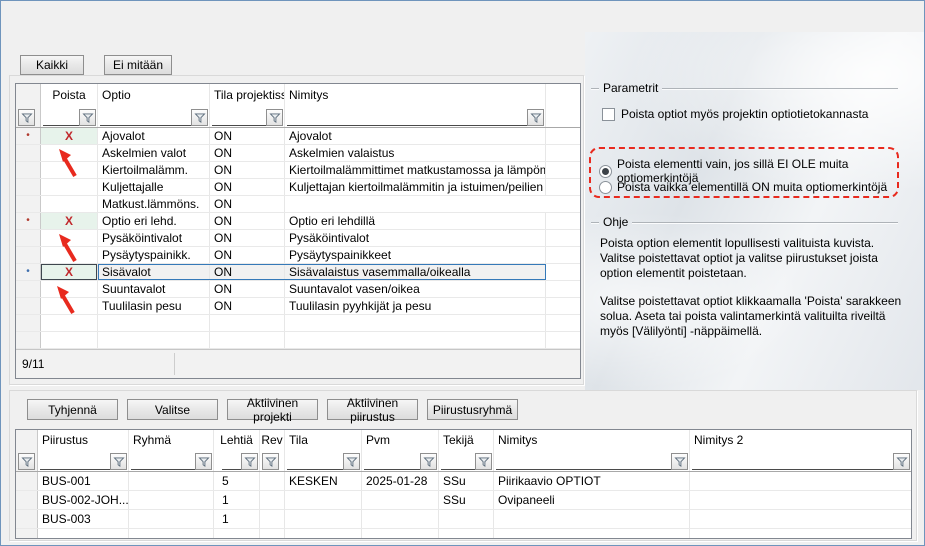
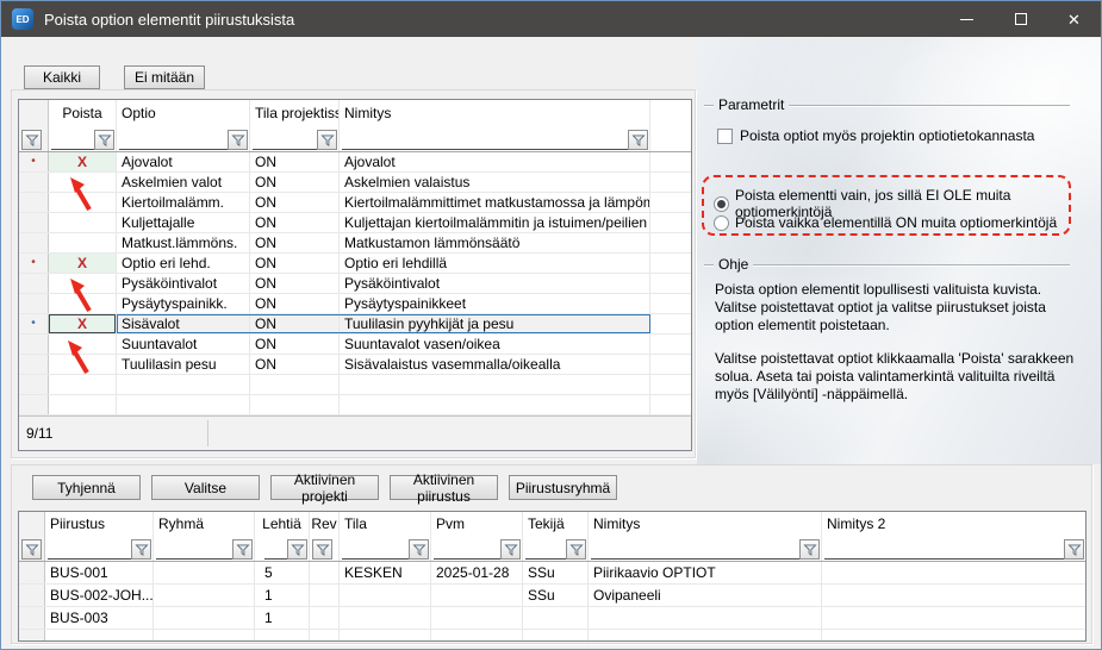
+ ED
+ Poista option elementit piirustuksista
+ ✕
  Kaikki
  Ei mitään
  Poista
  Optio
  Tila projektiss
  Nimitys
  •
  X
  Ajovalot
  ON
  Ajovalot
  Askelmien valot
  ON
  Askelmien valaistus
  Kiertoilmalämm.
  ON
  Kiertoilmalämmittimet matkustamossa ja lämpöm
  Kuljettajalle
  ON
  Kuljettajan kiertoilmalämmitin ja istuimen/peilien
  Matkust.lämmöns.
  ON
+ Matkustamon lämmönsäätö
  •
  X
  Optio eri lehd.
  ON
  Optio eri lehdillä
  Pysäköintivalot
  ON
  Pysäköintivalot
  Pysäytyspainikk.
  ON
  Pysäytyspainikkeet
  •
  X
  Sisävalot
  ON
- Sisävalaistus vasemmalla/oikealla
+ Tuulilasin pyyhkijät ja pesu
  Suuntavalot
  ON
  Suuntavalot vasen/oikea
  Tuulilasin pesu
  ON
- Tuulilasin pyyhkijät ja pesu
+ Sisävalaistus vasemmalla/oikealla
  9/11
  Parametrit
  Poista optiot myös projektin optiotietokannasta
  Poista elementti vain, jos sillä EI OLE muita optiomerkintöjä
  Poista vaikka elementillä ON muita optiomerkintöjä
  Ohje
  Poista option elementit lopullisesti valituista kuvista. Valitse poistettavat optiot ja valitse piirustukset joista option elementit poistetaan.
  Valitse poistettavat optiot klikkaamalla 'Poista' sarakkeen solua. Aseta tai poista valintamerkintä valituilta riveiltä myös [Välilyönti] -näppäimellä.
  Tyhjennä
  Valitse
  Aktiivinen projekti
  Aktiivinen piirustus
  Piirustusryhmä
  Piirustus
  Ryhmä
  Lehtiä
  Rev
  Tila
  Pvm
  Tekijä
  Nimitys
  Nimitys 2
  BUS-001
  5
  KESKEN
  2025-01-28
  SSu
  Piirikaavio OPTIOT
  BUS-002-JOH...
  1
  SSu
  Ovipaneeli
  BUS-003
  1
